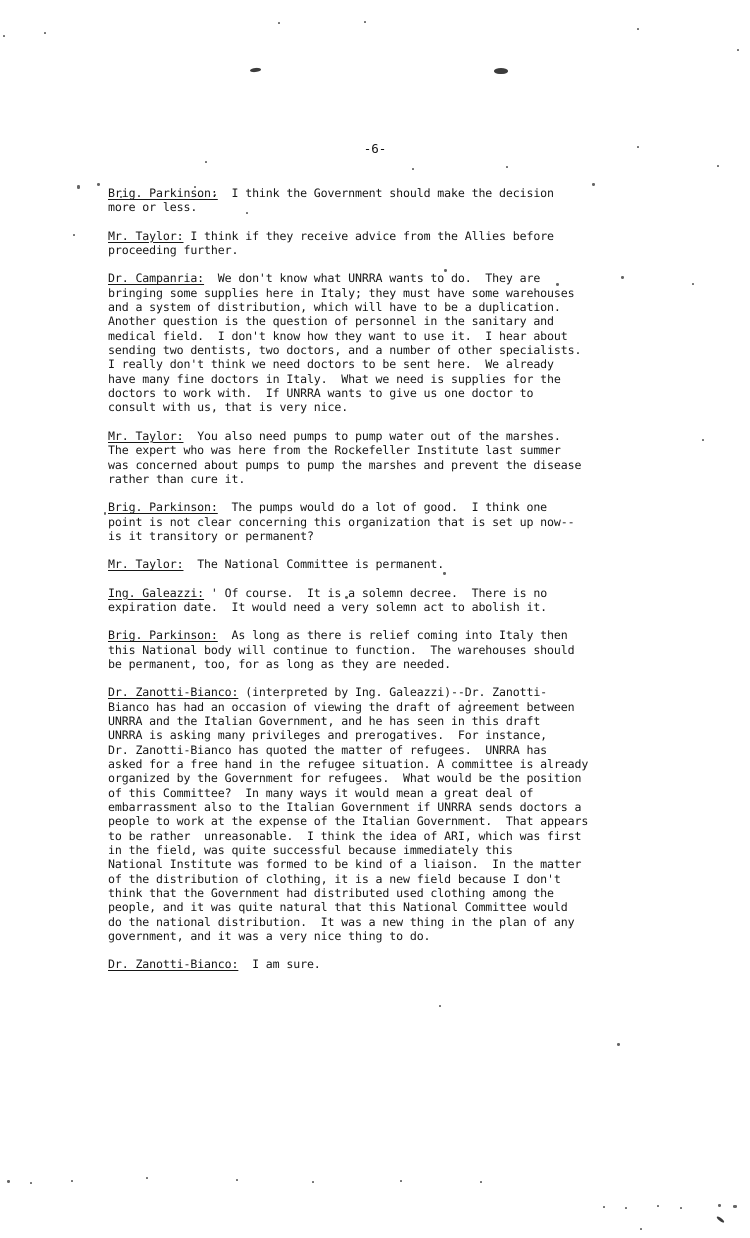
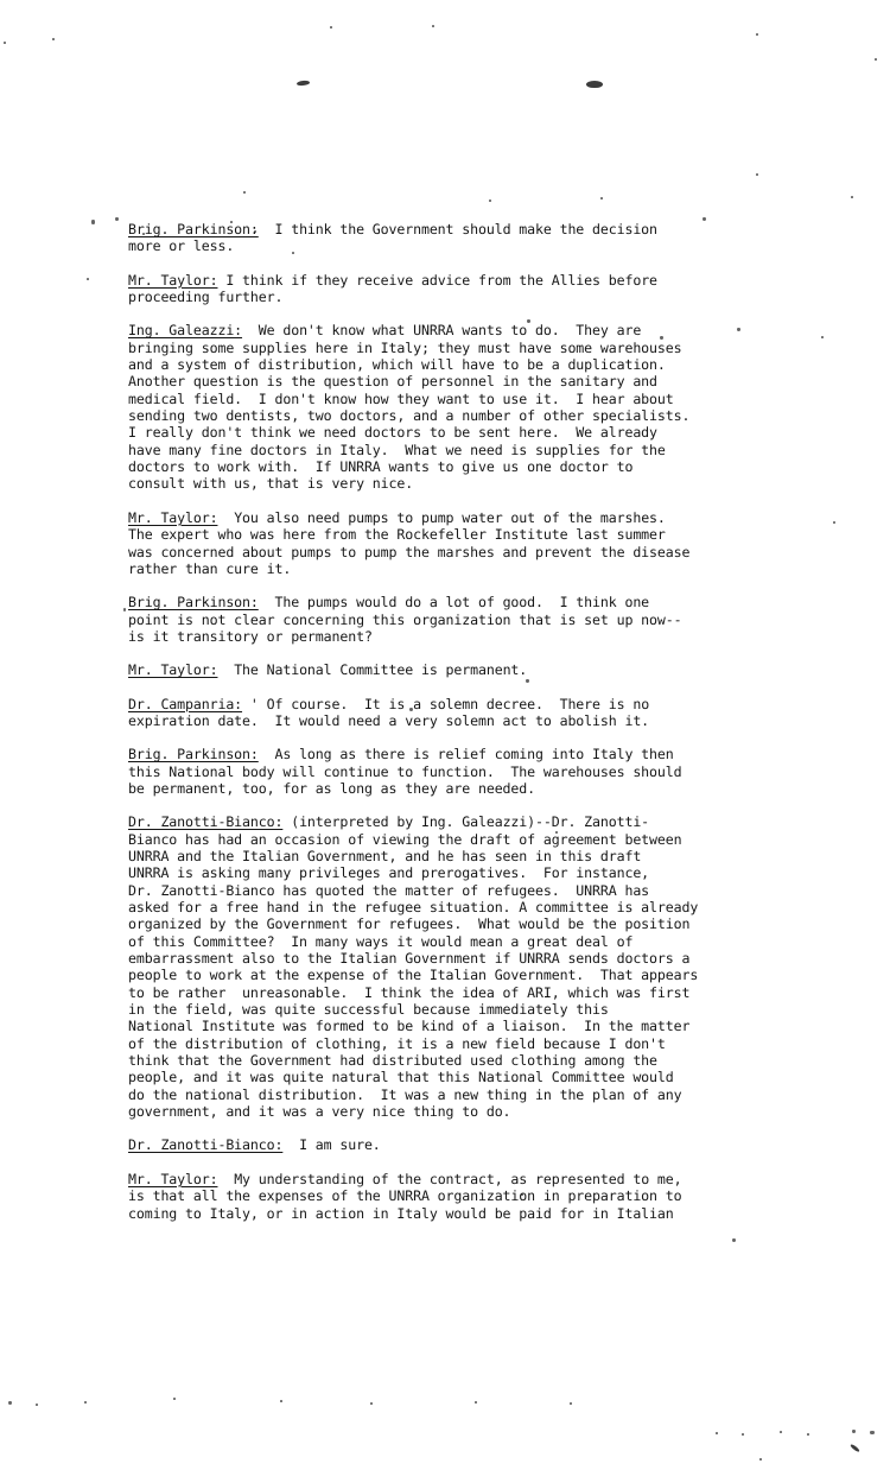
- -6-
  Brig. Parkinson: I think the Government should make the decision
  more or less.
  Mr. Taylor: I think if they receive advice from the Allies before
  proceeding further.
- Dr. Campanria: We don't know what UNRRA wants to do. They are
+ Ing. Galeazzi: We don't know what UNRRA wants to do. They are
  bringing some supplies here in Italy; they must have some warehouses
  and a system of distribution, which will have to be a duplication.
  Another question is the question of personnel in the sanitary and
  medical field. I don't know how they want to use it. I hear about
  sending two dentists, two doctors, and a number of other specialists.
  I really don't think we need doctors to be sent here. We already
  have many fine doctors in Italy. What we need is supplies for the
  doctors to work with. If UNRRA wants to give us one doctor to
  consult with us, that is very nice.
  Mr. Taylor: You also need pumps to pump water out of the marshes.
  The expert who was here from the Rockefeller Institute last summer
  was concerned about pumps to pump the marshes and prevent the disease
  rather than cure it.
  Brig. Parkinson: The pumps would do a lot of good. I think one
  point is not clear concerning this organization that is set up now--
  is it transitory or permanent?
  Mr. Taylor: The National Committee is permanent.
- Ing. Galeazzi: ' Of course. It is a solemn decree. There is no
+ Dr. Campanria: ' Of course. It is a solemn decree. There is no
  expiration date. It would need a very solemn act to abolish it.
  Brig. Parkinson: As long as there is relief coming into Italy then
  this National body will continue to function. The warehouses should
  be permanent, too, for as long as they are needed.
  Dr. Zanotti-Bianco: (interpreted by Ing. Galeazzi)--Dr. Zanotti-
  Bianco has had an occasion of viewing the draft of agreement between
  UNRRA and the Italian Government, and he has seen in this draft
  UNRRA is asking many privileges and prerogatives. For instance,
  Dr. Zanotti-Bianco has quoted the matter of refugees. UNRRA has
  asked for a free hand in the refugee situation. A committee is already
  organized by the Government for refugees. What would be the position
  of this Committee? In many ways it would mean a great deal of
  embarrassment also to the Italian Government if UNRRA sends doctors a
  people to work at the expense of the Italian Government. That appears
  to be rather unreasonable. I think the idea of ARI, which was first
  in the field, was quite successful because immediately this
  National Institute was formed to be kind of a liaison. In the matter
  of the distribution of clothing, it is a new field because I don't
  think that the Government had distributed used clothing among the
  people, and it was quite natural that this National Committee would
  do the national distribution. It was a new thing in the plan of any
  government, and it was a very nice thing to do.
  Dr. Zanotti-Bianco: I am sure.
+ Mr. Taylor: My understanding of the contract, as represented to me,
+ is that all the expenses of the UNRRA organization in preparation to
+ coming to Italy, or in action in Italy would be paid for in Italian
